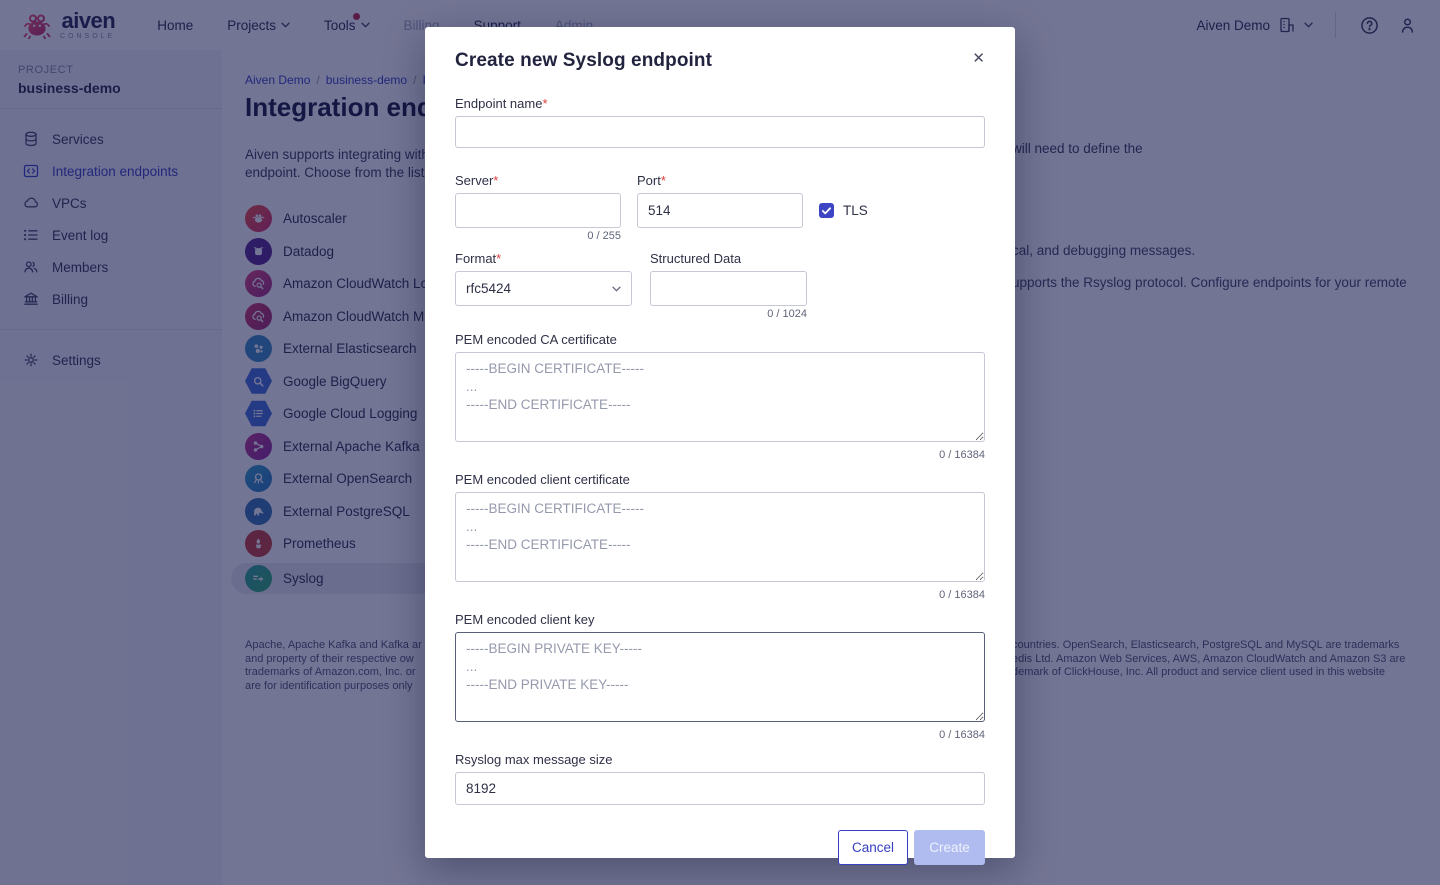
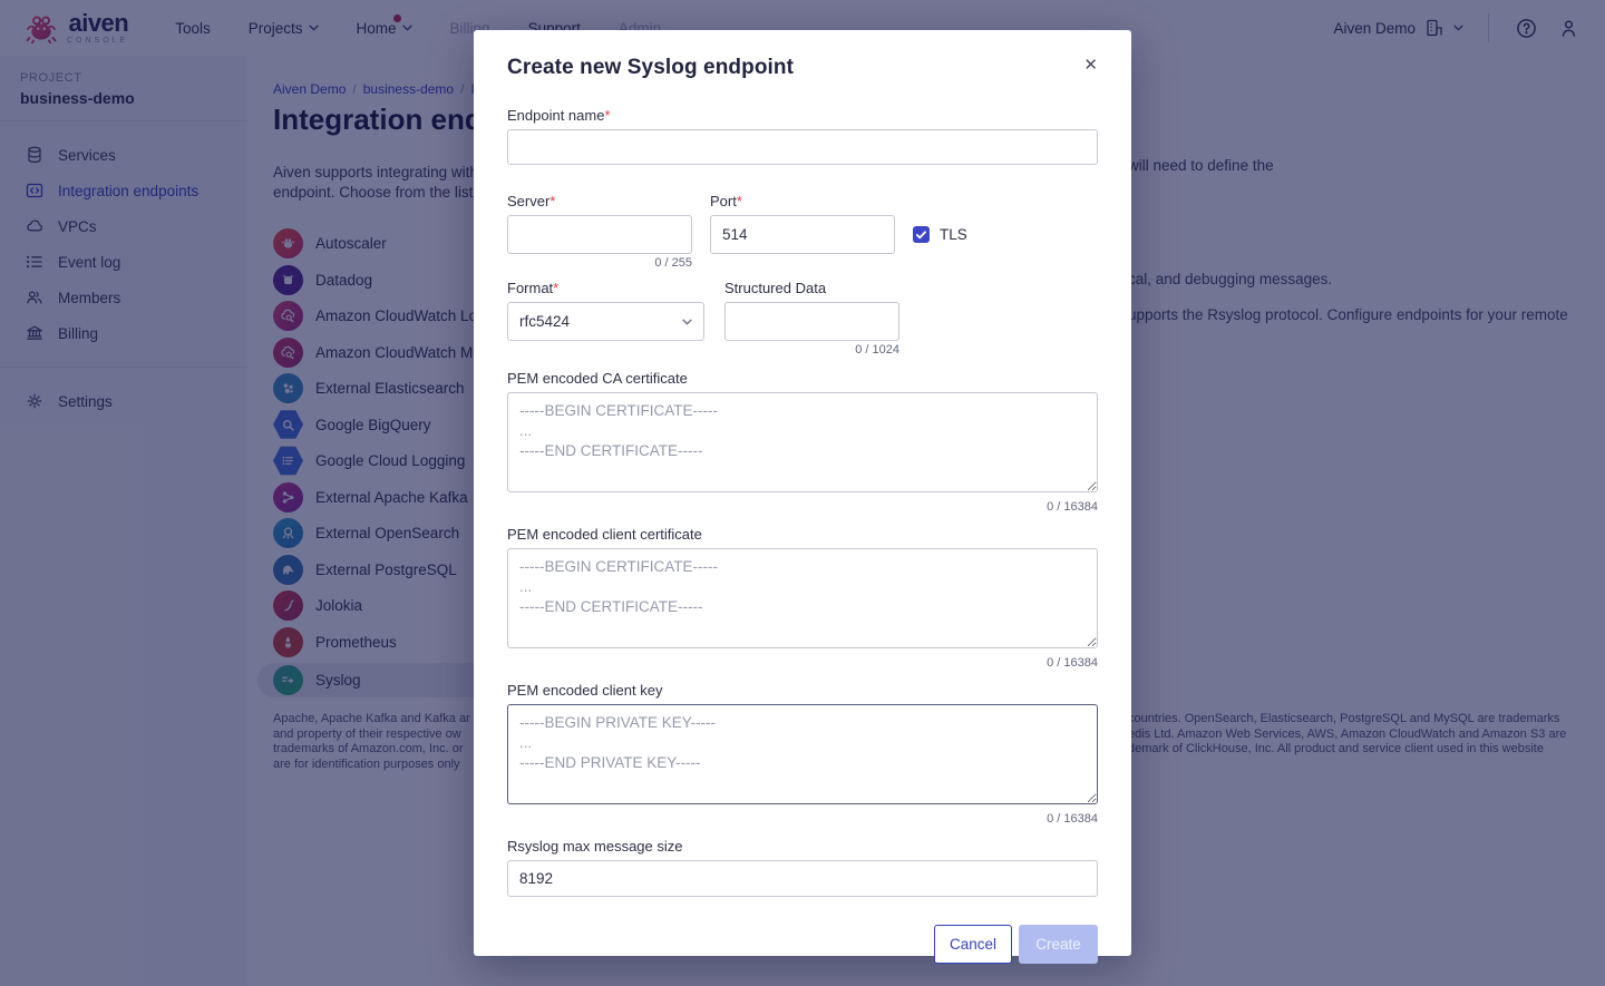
  aiven
- Home
+ Tools
  Projects
- Tools
+ Home
  Billing
  Support
  Admin
  Aiven Demo
  PROJECT
  business-demo
  Services
  Integration endpoints
  VPCs
  Event log
  Members
  Billing
  Settings
  Aiven Demo
  /
  business-demo
  /
  Aiven supports integrating wit
  endpoint. Choose from the list
  will need to define the
  Autoscaler
  Datadog
  Amazon CloudWatch L
  Amazon CloudWatch M
  External Elasticsearch
  Google BigQuery
  Google Cloud Logging
  External Apache Kafka
  External OpenSearch
  External PostgreSQL
+ Jolokia
  Prometheus
  Syslog
  cal, and debugging messages.
  upports the Rsyslog protocol. Configure endpoints for your remote
  Apache, Apache Kafka and Kafka ar
  and property of their respective ow
  trademarks of Amazon.com, Inc. or
  are for identification purposes only
  ountries. OpenSearch, Elasticsearch, PostgreSQL and MySQL are trademarks
  edis Ltd. Amazon Web Services, AWS, Amazon CloudWatch and Amazon S3 are
  demark of ClickHouse, Inc. All product and service client used in this website
  Create new Syslog endpoint
  ✕
  Endpoint name*
  Server*
  0 / 255
  Port*
  514
  TLS
  Format*
  rfc5424
  Structured Data
  0 / 1024
  PEM encoded CA certificate
  -----BEGIN CERTIFICATE-----
  ...
  -----END CERTIFICATE-----
  0 / 16384
  PEM encoded client certificate
  -----BEGIN CERTIFICATE-----
  ...
  -----END CERTIFICATE-----
  0 / 16384
  PEM encoded client key
  -----BEGIN PRIVATE KEY-----
  ...
  -----END PRIVATE KEY-----
  0 / 16384
  Rsyslog max message size
  8192
  Cancel
  Create
